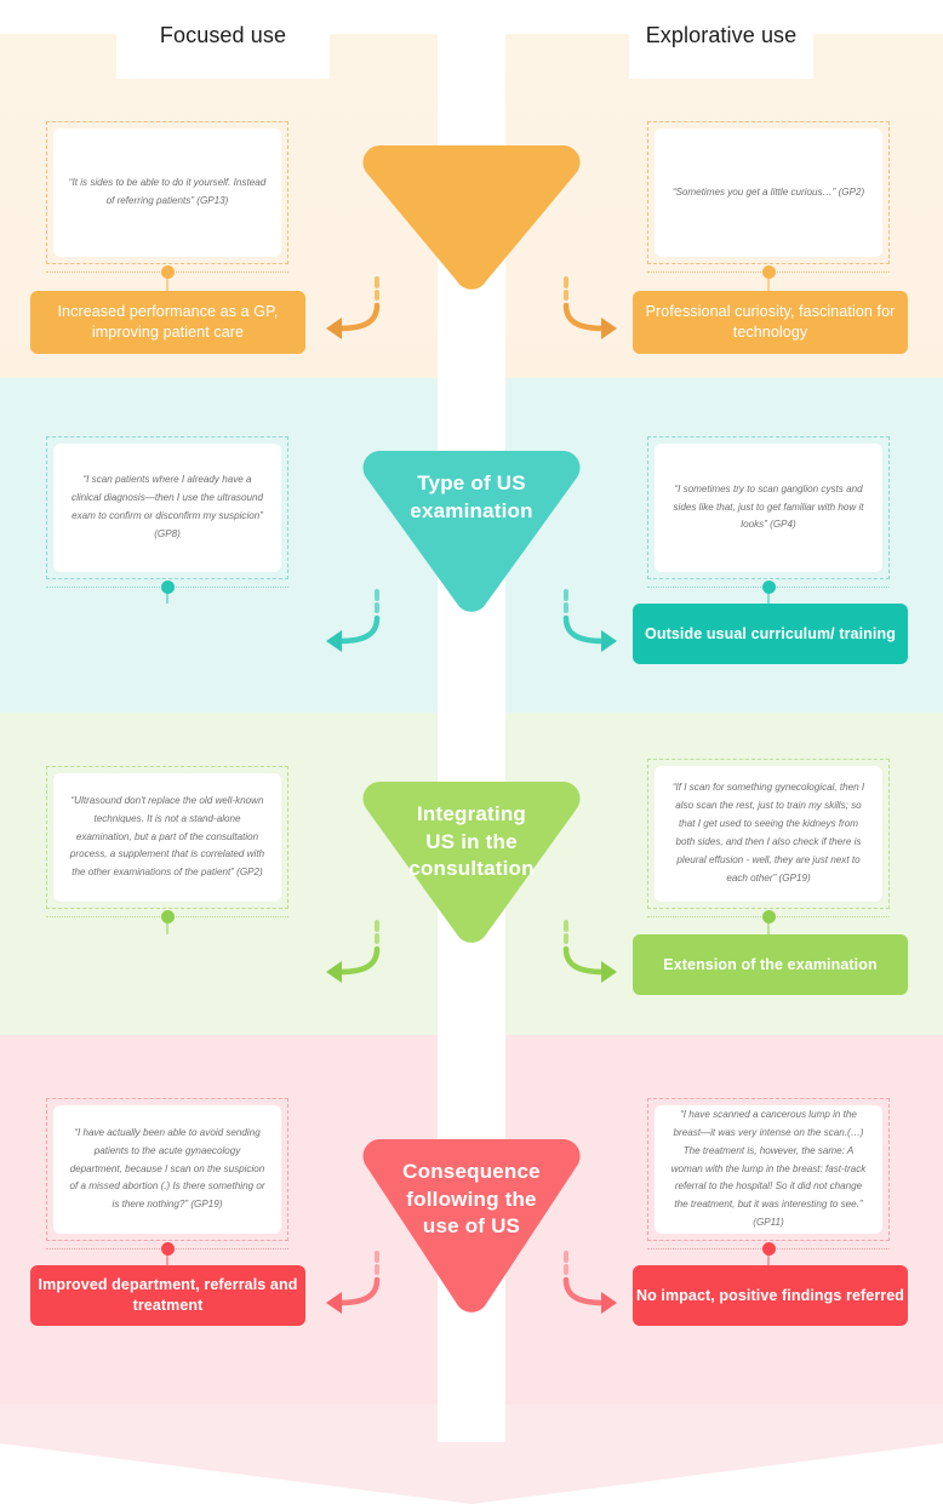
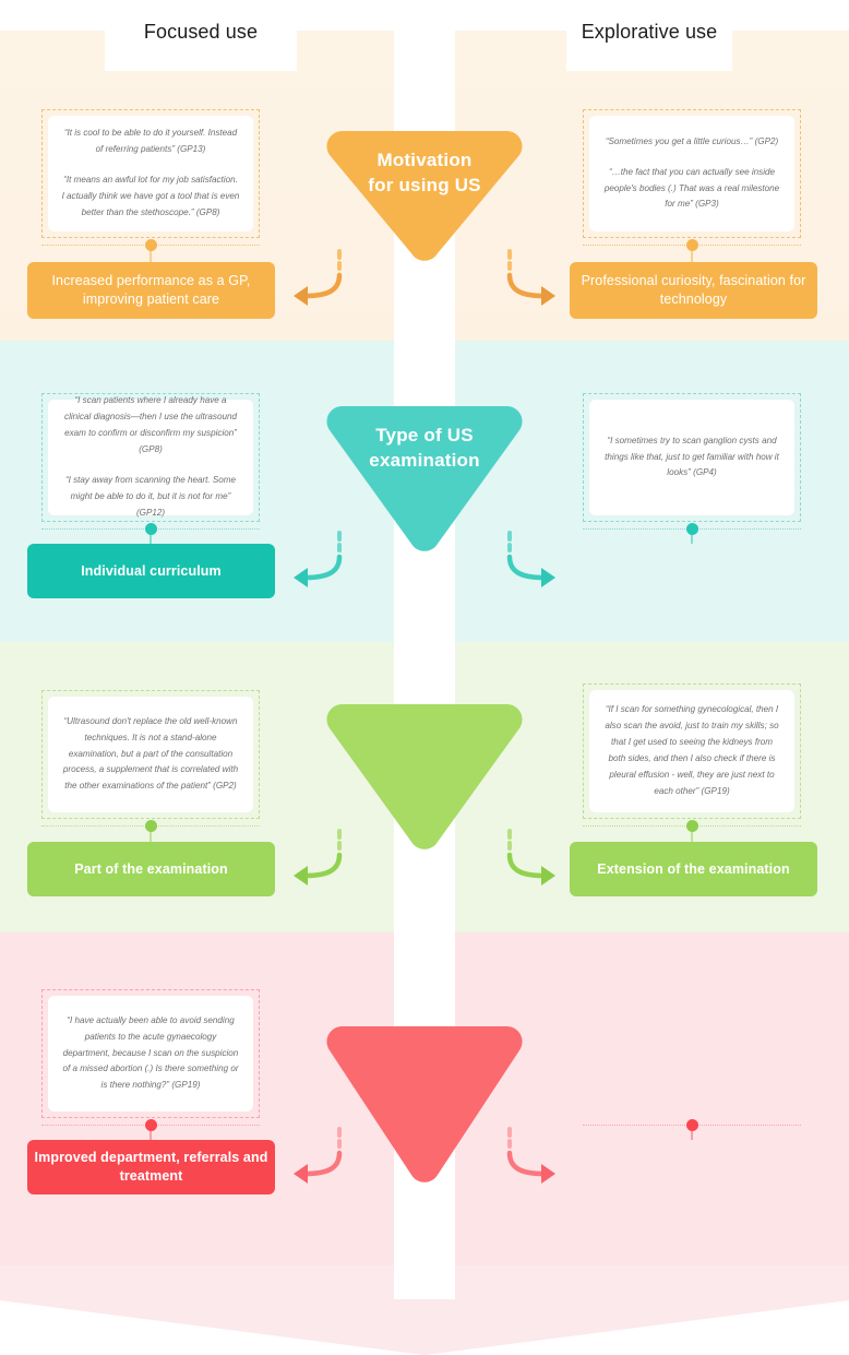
  Focused use
  Explorative use
- “It is sides to be able to do it yourself. Instead of referring patients” (GP13)
+ “It is cool to be able to do it yourself. Instead of referring patients” (GP13)
+ “It means an awful lot for my job satisfaction. I actually think we have got a tool that is even better than the stethoscope.” (GP8)
  Increased performance as a GP, improving patient care
  “Sometimes you get a little curious…” (GP2)
+ “…the fact that you can actually see inside people's bodies (.) That was a real milestone for me” (GP3)
  Professional curiosity, fascination for technology
+ Motivation
+ for using US
  “I scan patients where I already have a clinical diagnosis—then I use the ultrasound exam to confirm or disconfirm my suspicion” (GP8)
+ “I stay away from scanning the heart. Some might be able to do it, but it is not for me” (GP12)
+ Individual curriculum
- “I sometimes try to scan ganglion cysts and sides like that, just to get familiar with how it looks” (GP4)
+ “I sometimes try to scan ganglion cysts and things like that, just to get familiar with how it looks” (GP4)
- Outside usual curriculum/ training
  Type of US
  examination
  “Ultrasound don't replace the old well-known techniques. It is not a stand-alone examination, but a part of the consultation process, a supplement that is correlated with the other examinations of the patient” (GP2)
+ Part of the examination
- “If I scan for something gynecological, then I also scan the rest, just to train my skills; so that I get used to seeing the kidneys from both sides, and then I also check if there is pleural effusion - well, they are just next to each other” (GP19)
+ “If I scan for something gynecological, then I also scan the avoid, just to train my skills; so that I get used to seeing the kidneys from both sides, and then I also check if there is pleural effusion - well, they are just next to each other” (GP19)
  Extension of the examination
- Integrating
- US in the
- consultation
  “I have actually been able to avoid sending patients to the acute gynaecology department, because I scan on the suspicion of a missed abortion (.) Is there something or is there nothing?” (GP19)
  Improved department, referrals and treatment
- “I have scanned a cancerous lump in the breast—it was very intense on the scan.(…) The treatment is, however, the same: A woman with the lump in the breast: fast-track referral to the hospital! So it did not change the treatment, but it was interesting to see.” (GP11)
- No impact, positive findings referred
- Consequence
- following the
- use of US
